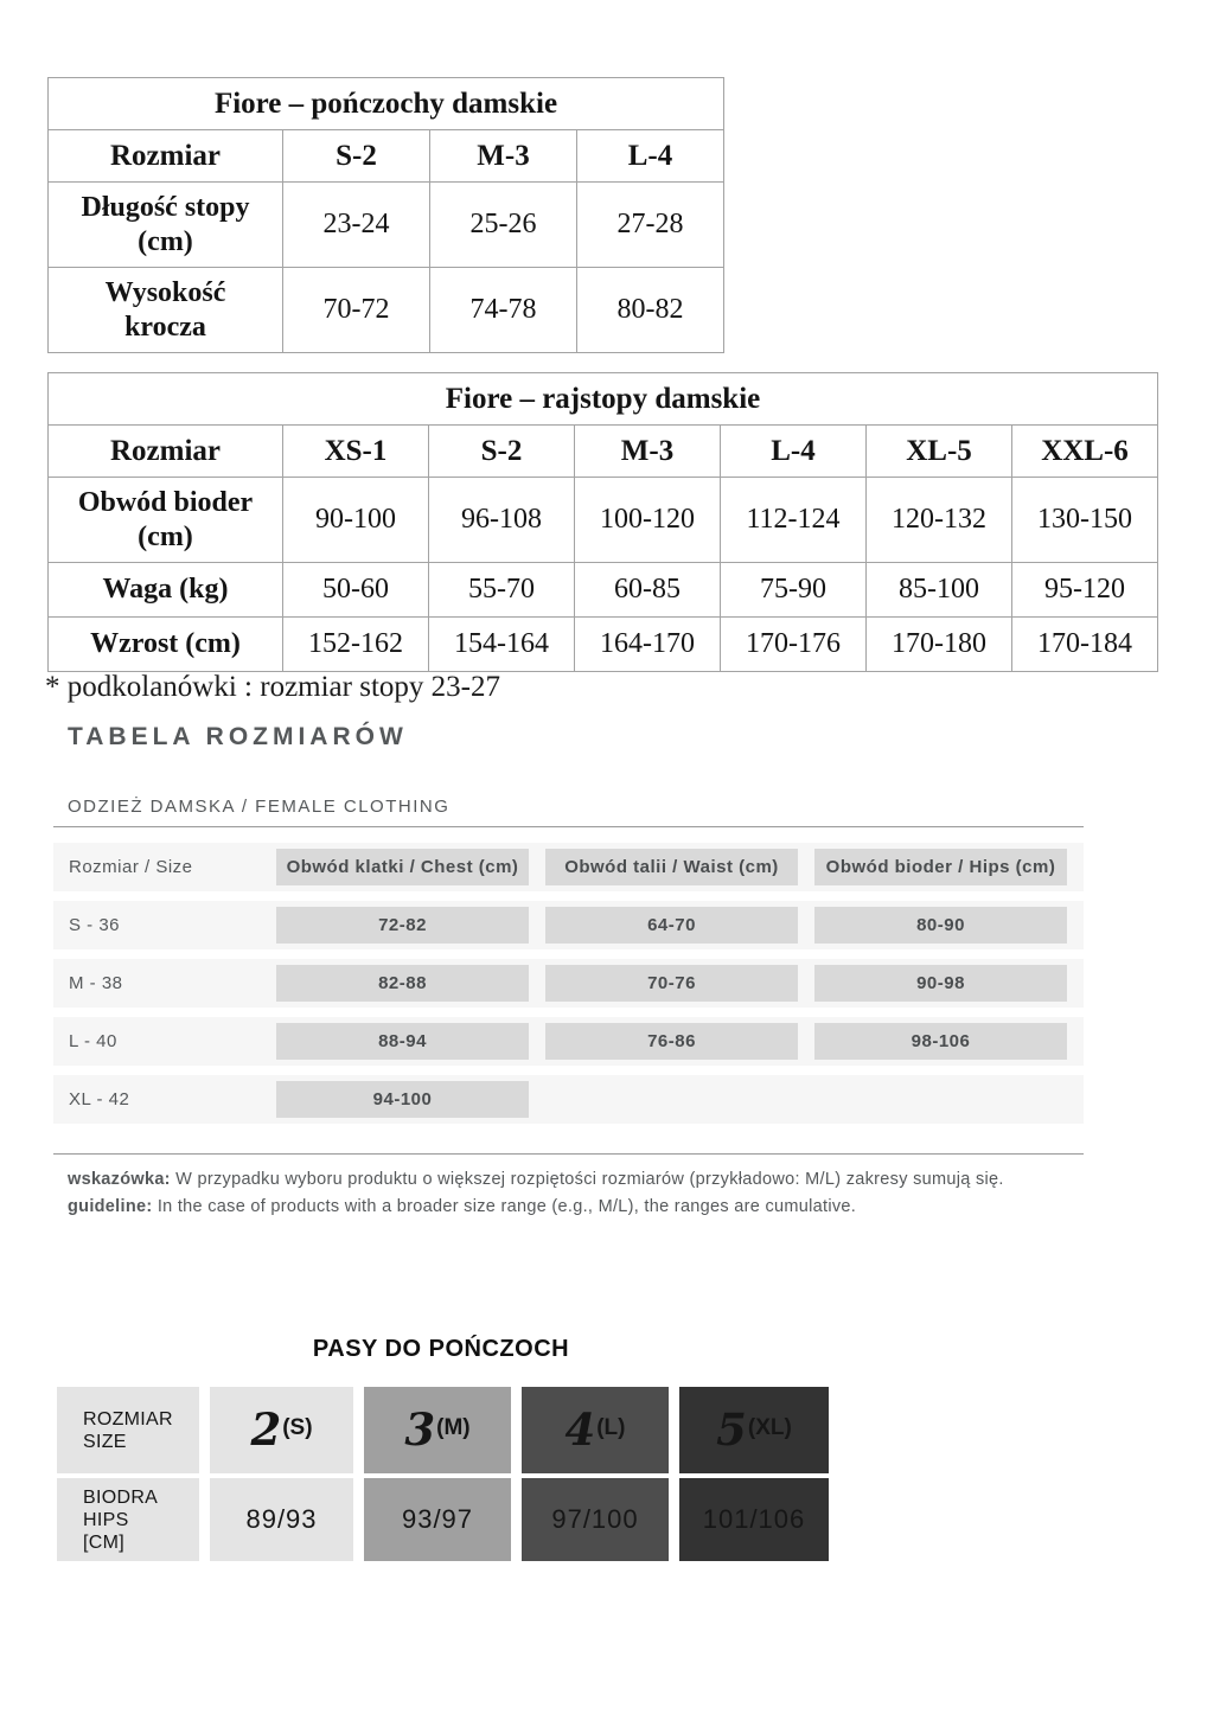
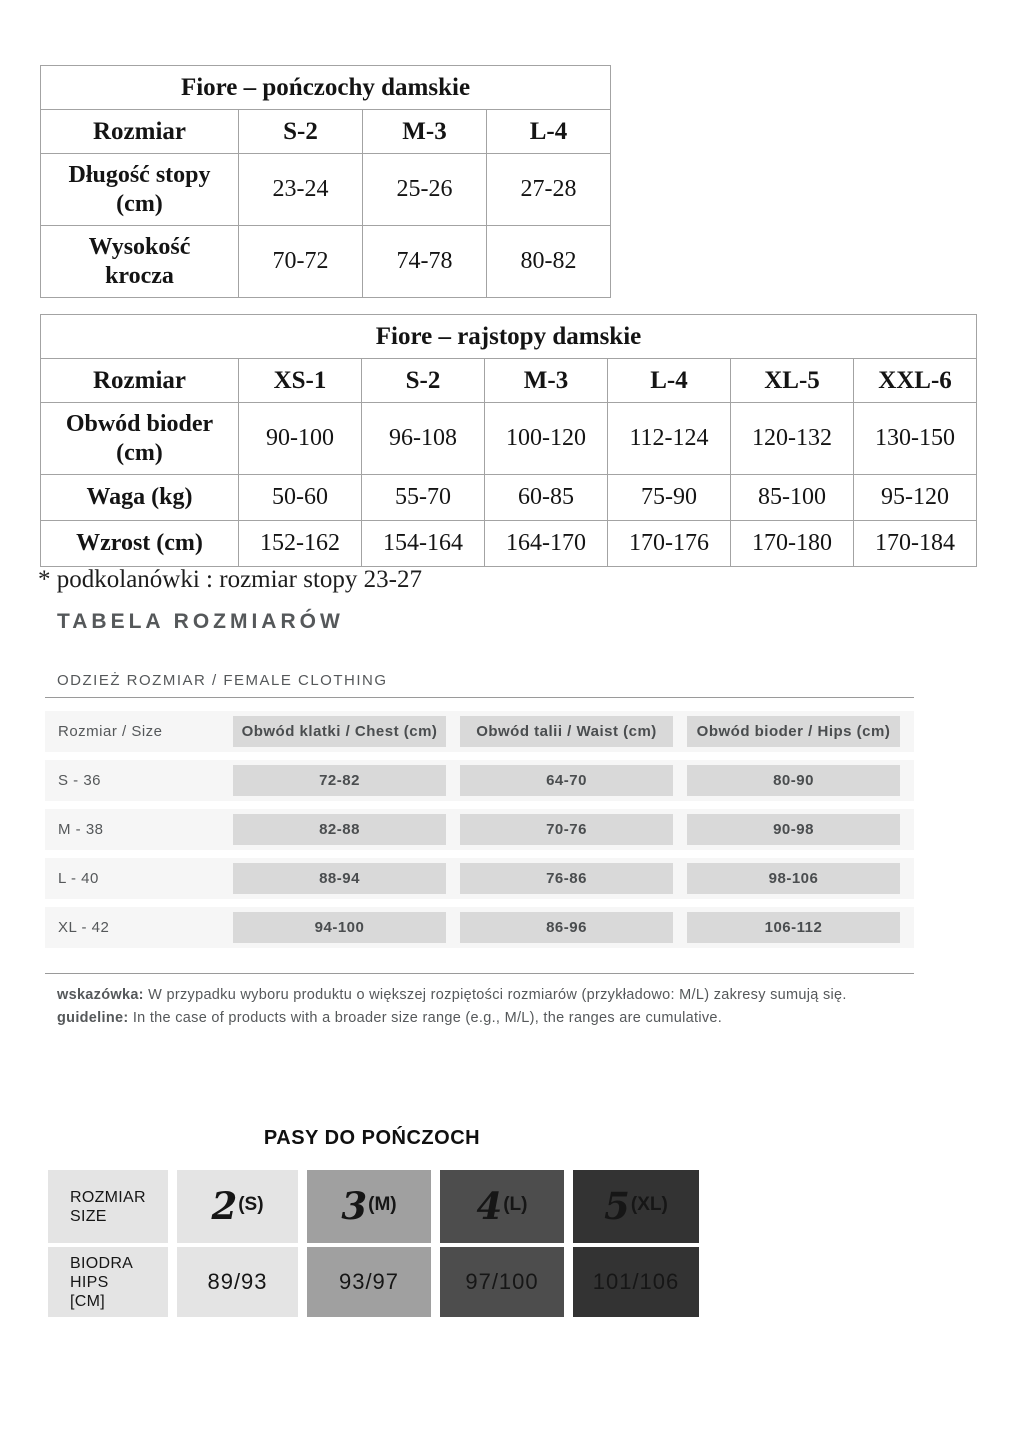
  Fiore – pończochy damskie
  Rozmiar	S-2	M-3	L-4
  Długość stopy (cm)	23-24	25-26	27-28
  Wysokość krocza	70-72	74-78	80-82
  Fiore – rajstopy damskie
  Rozmiar	XS-1	S-2	M-3	L-4	XL-5	XXL-6
  Obwód bioder (cm)	90-100	96-108	100-120	112-124	120-132	130-150
  Waga (kg)	50-60	55-70	60-85	75-90	85-100	95-120
  Wzrost (cm)	152-162	154-164	164-170	170-176	170-180	170-184
  * podkolanówki : rozmiar stopy 23-27
  TABELA ROZMIARÓW
- ODZIEŻ DAMSKA / FEMALE CLOTHING
+ ODZIEŻ ROZMIAR / FEMALE CLOTHING
  Rozmiar / Size
  Obwód klatki / Chest (cm)
  Obwód talii / Waist (cm)
  Obwód bioder / Hips (cm)
  S - 36
  72-82
  64-70
  80-90
  M - 38
  82-88
  70-76
  90-98
  L - 40
  88-94
  76-86
  98-106
  XL - 42
  94-100
+ 86-96
+ 106-112
  wskazówka: W przypadku wyboru produktu o większej rozpiętości rozmiarów (przykładowo: M/L) zakresy sumują się.
  guideline: In the case of products with a broader size range (e.g., M/L), the ranges are cumulative.
  PASY DO POŃCZOCH
  ROZMIAR
  SIZE
  2
  (S)
  3
  (M)
  4
  (L)
  5
  (XL)
  BIODRA
  HIPS
  [CM]
  89/93
  93/97
  97/100
  101/106
